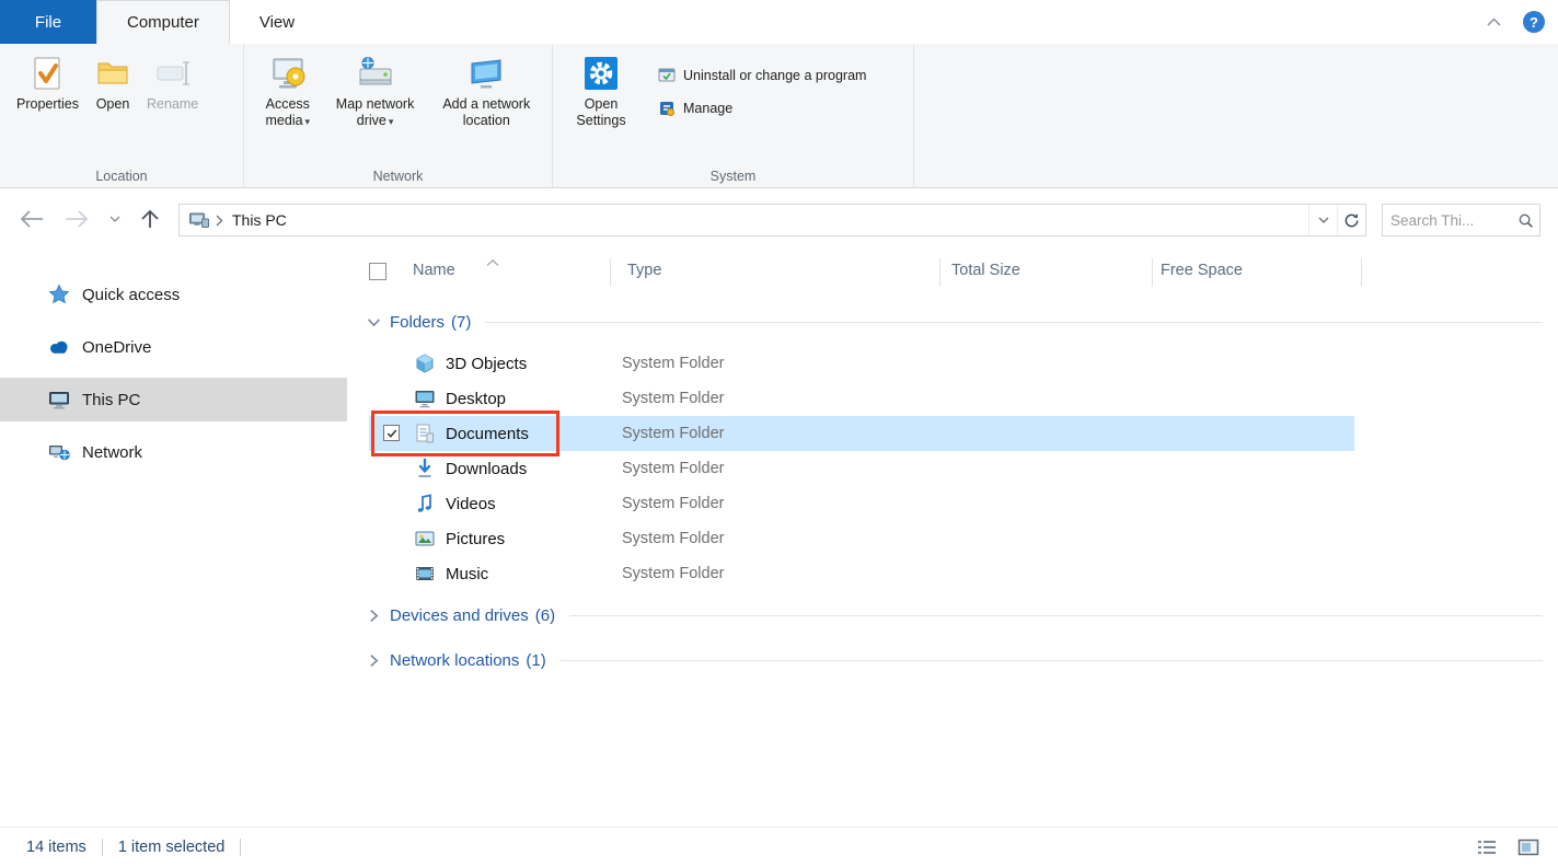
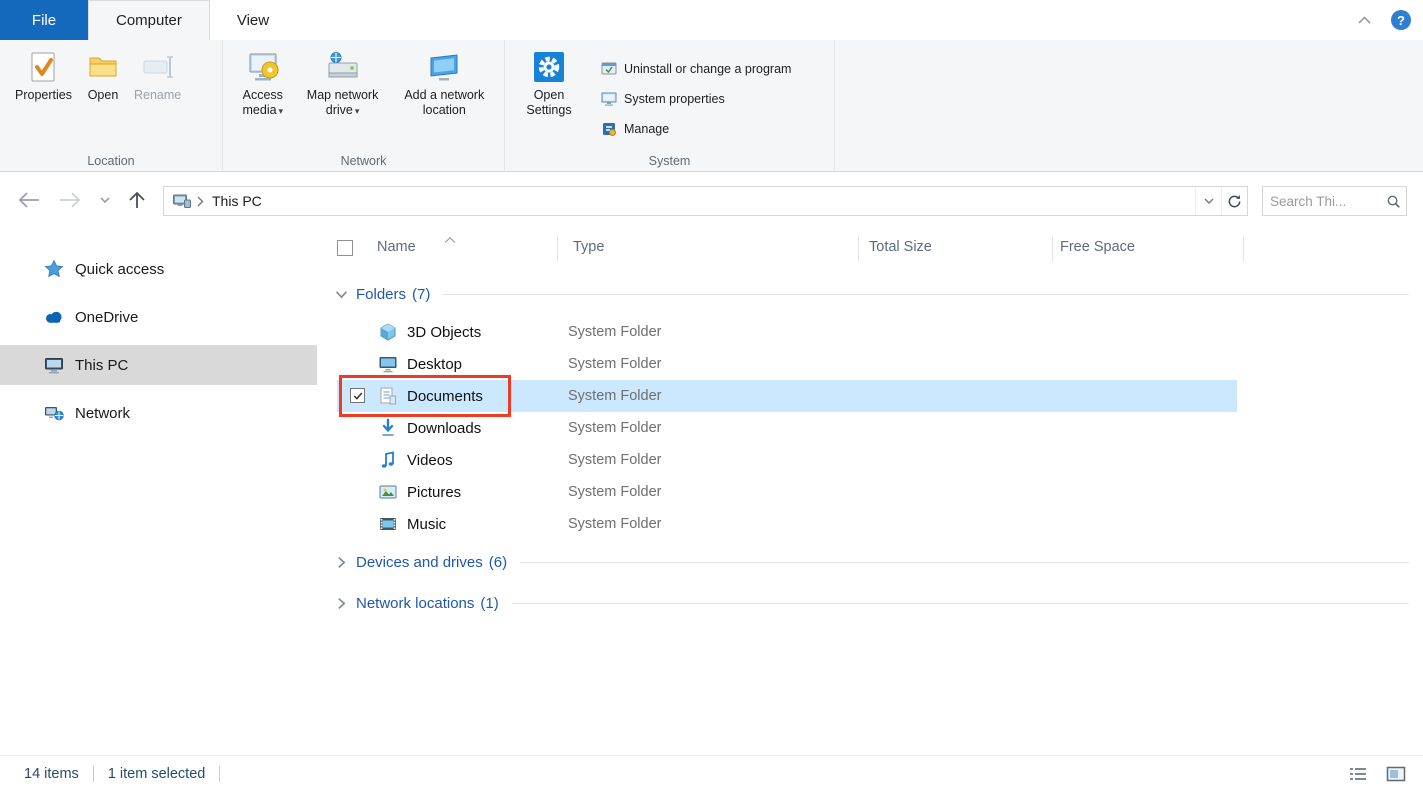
  File
  Computer
  View
  ?
  Properties
  Open
  Rename
  Location
  Access media ▾
  Map network drive ▾
  Add a network location
  Network
  Open Settings
  Uninstall or change a program
+ System properties
  Manage
  System
  This PC
  Search Thi...
  Quick access
  OneDrive
  This PC
  Network
  Name
  Type
  Total Size
  Free Space
  Folders
  (7)
  3D Objects
  System Folder
  Desktop
  System Folder
  Documents
  System Folder
  Downloads
  System Folder
  Videos
  System Folder
  Pictures
  System Folder
  Music
  System Folder
  Devices and drives
  (6)
  Network locations
  (1)
  14 items
  1 item selected
